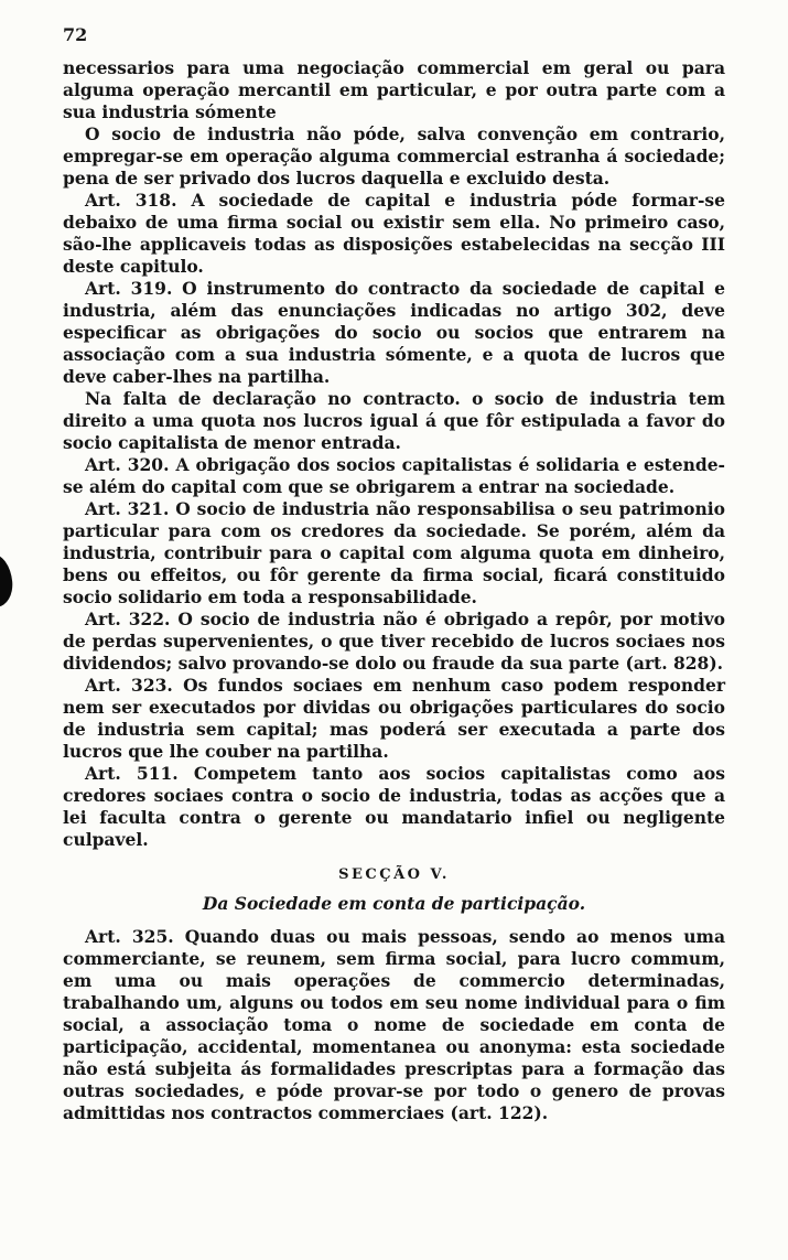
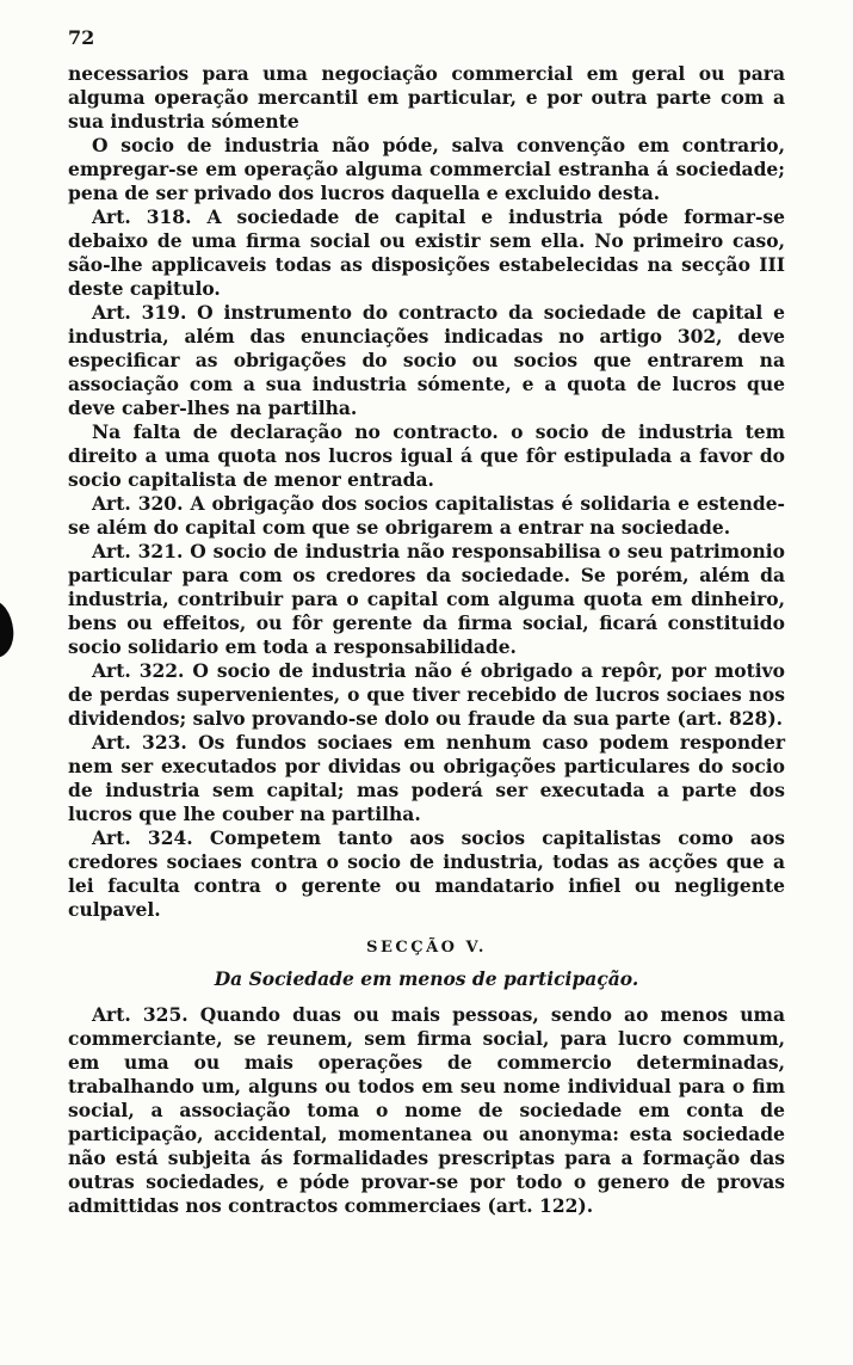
  72
  necessarios para uma negociação commercial em geral ou para alguma operação mercantil em particular, e por outra parte com a sua industria sómente
  O socio de industria não póde, salva convenção em contrario, empregar-se em operação alguma commercial estranha á sociedade; pena de ser privado dos lucros daquella e excluido desta.
  Art. 318. A sociedade de capital e industria póde formar-se debaixo de uma firma social ou existir sem ella. No primeiro caso, são-lhe applicaveis todas as disposições estabelecidas na secção III deste capitulo.
  Art. 319. O instrumento do contracto da sociedade de capital e industria, além das enunciações indicadas no artigo 302, deve especificar as obrigações do socio ou socios que entrarem na associação com a sua industria sómente, e a quota de lucros que deve caber-lhes na partilha.
  Na falta de declaração no contracto. o socio de industria tem direito a uma quota nos lucros igual á que fôr estipulada a favor do socio capitalista de menor entrada.
  Art. 320. A obrigação dos socios capitalistas é solidaria e estende-se além do capital com que se obrigarem a entrar na sociedade.
  Art. 321. O socio de industria não responsabilisa o seu patrimonio particular para com os credores da sociedade. Se porém, além da industria, contribuir para o capital com alguma quota em dinheiro, bens ou effeitos, ou fôr gerente da firma social, ficará constituido socio solidario em toda a responsabilidade.
  Art. 322. O socio de industria não é obrigado a repôr, por motivo de perdas supervenientes, o que tiver recebido de lucros sociaes nos dividendos; salvo provando-se dolo ou fraude da sua parte (art. 828).
  Art. 323. Os fundos sociaes em nenhum caso podem responder nem ser executados por dividas ou obrigações particulares do socio de industria sem capital; mas poderá ser executada a parte dos lucros que lhe couber na partilha.
- Art. 511. Competem tanto aos socios capitalistas como aos credores sociaes contra o socio de industria, todas as acções que a lei faculta contra o gerente ou mandatario infiel ou negligente culpavel.
+ Art. 324. Competem tanto aos socios capitalistas como aos credores sociaes contra o socio de industria, todas as acções que a lei faculta contra o gerente ou mandatario infiel ou negligente culpavel.
  SECÇÃO V.
- Da Sociedade em conta de participação.
+ Da Sociedade em menos de participação.
  Art. 325. Quando duas ou mais pessoas, sendo ao menos uma commerciante, se reunem, sem firma social, para lucro commum, em uma ou mais operações de commercio determinadas, trabalhando um, alguns ou todos em seu nome individual para o fim social, a associação toma o nome de sociedade em conta de participação, accidental, momentanea ou anonyma: esta sociedade não está subjeita ás formalidades prescriptas para a formação das outras sociedades, e póde provar-se por todo o genero de provas admittidas nos contractos commerciaes (art. 122).
